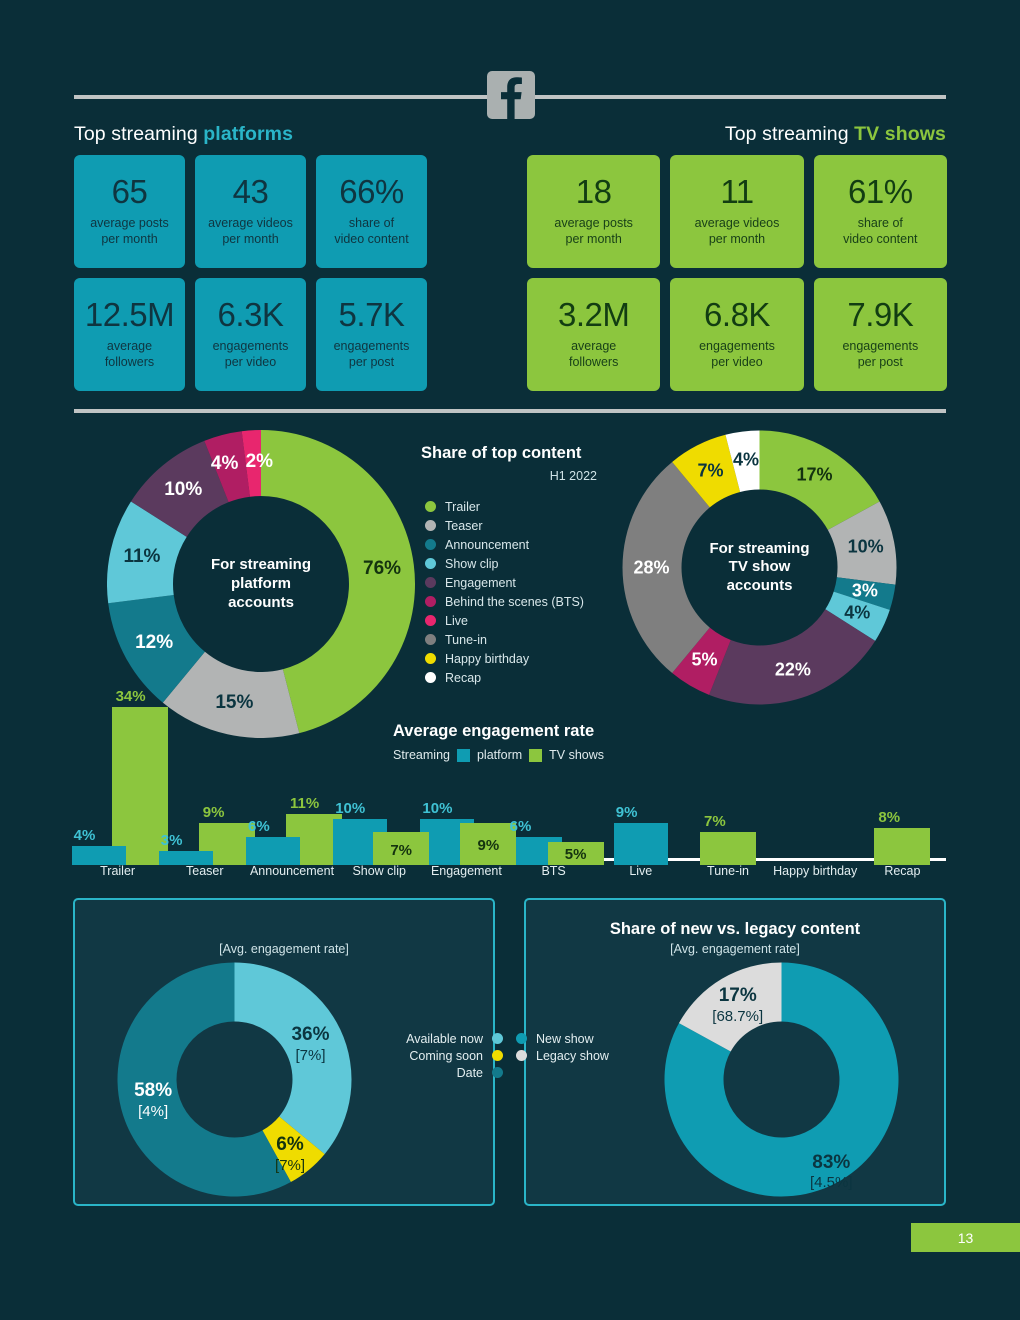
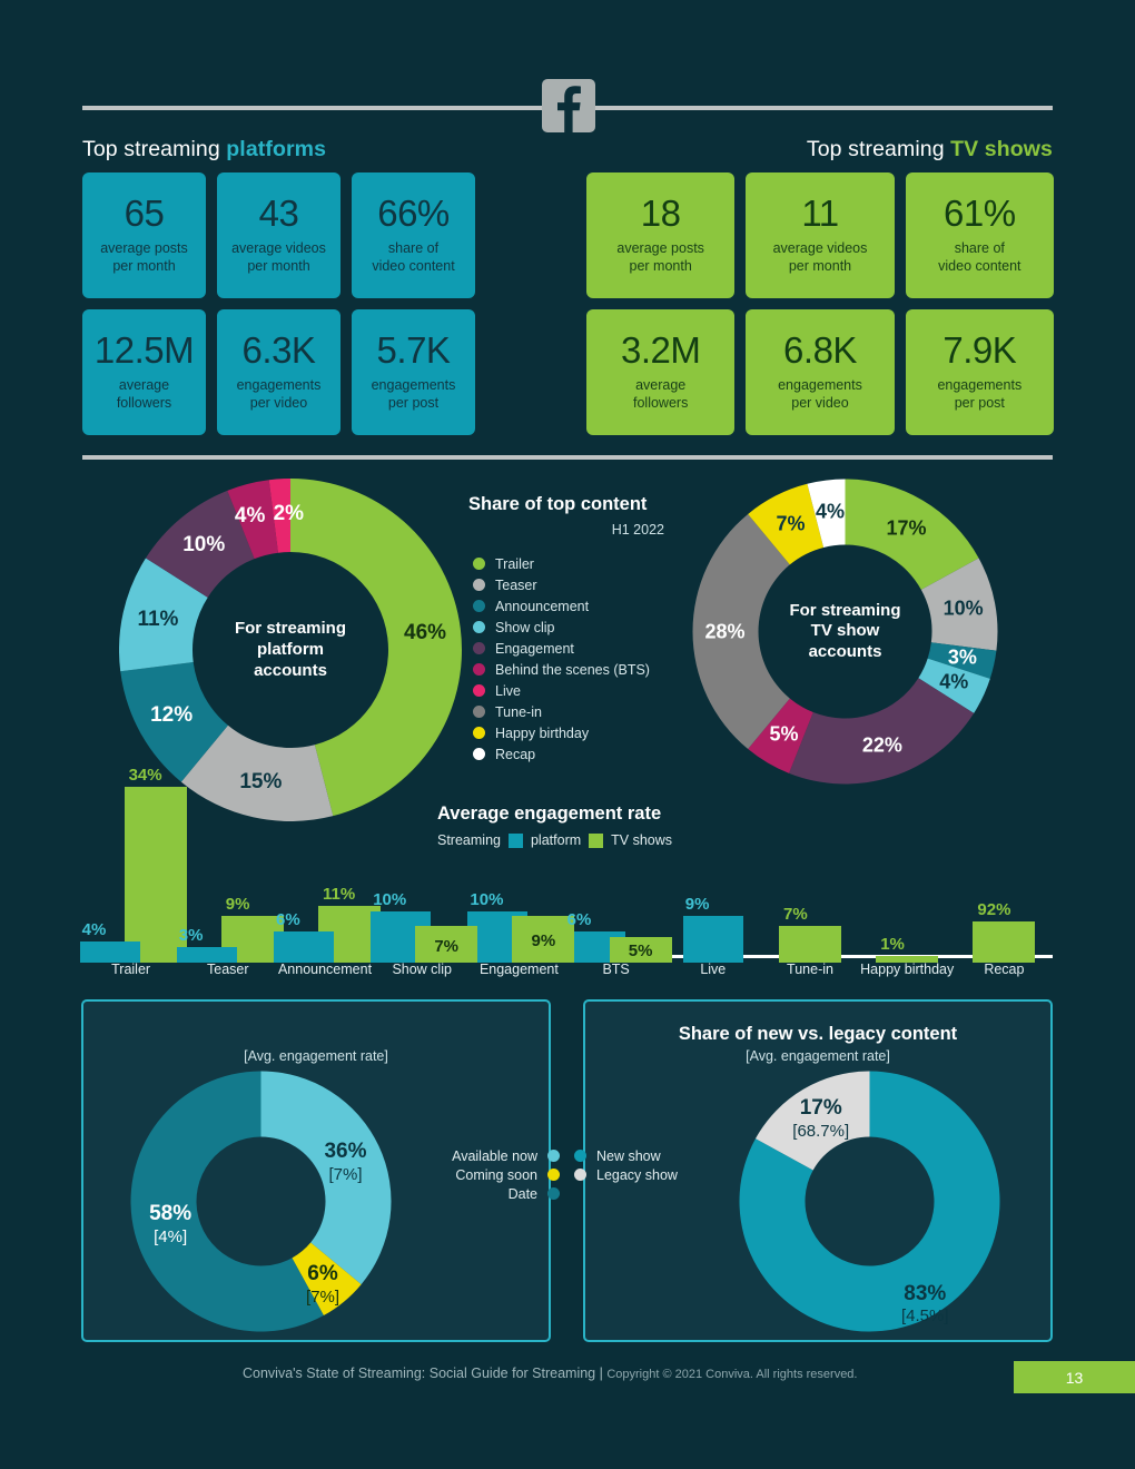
  Top streaming platforms
  Top streaming TV shows
  65
  average posts
  per month
  43
  average videos
  per month
  66%
  share of
  video content
  12.5M
  average
  followers
  6.3K
  engagements
  per video
  5.7K
  engagements
  per post
  18
  average posts
  per month
  11
  average videos
  per month
  61%
  share of
  video content
  3.2M
  average
  followers
  6.8K
  engagements
  per video
  7.9K
  engagements
  per post
  Share of top content
  H1 2022
  Trailer
  Teaser
  Announcement
  Show clip
  Engagement
  Behind the scenes (BTS)
  Live
  Tune-in
  Happy birthday
  Recap
- 76%
+ 46%
  15%
  12%
  11%
  10%
  4%
  2%
  For streaming
  platform
  accounts
  17%
  10%
  3%
  4%
  22%
  5%
  28%
  7%
  4%
  For streaming
  TV show
  accounts
  Average engagement rate
  Streaming
  platform
  TV shows
  4%
  34%
  3%
  9%
  6%
  11%
  10%
  7%
  10%
  9%
  6%
  5%
  9%
  7%
+ 1%
- 8%
+ 92%
  Trailer
  Teaser
  Announcement
  Show clip
  Engagement
  BTS
  Live
  Tune-in
  Happy birthday
  Recap
  [Avg. engagement rate]
  36%
  [7%]
  6%
  [7%]
  58%
  [4%]
  Available now
  Coming soon
  Date
  Share of new vs. legacy content
  [Avg. engagement rate]
  83%
  [4.5%]
  17%
  [68.7%]
  New show
  Legacy show
+ Conviva's State of Streaming: Social Guide for Streaming | Copyright © 2021 Conviva. All rights reserved.
  13
